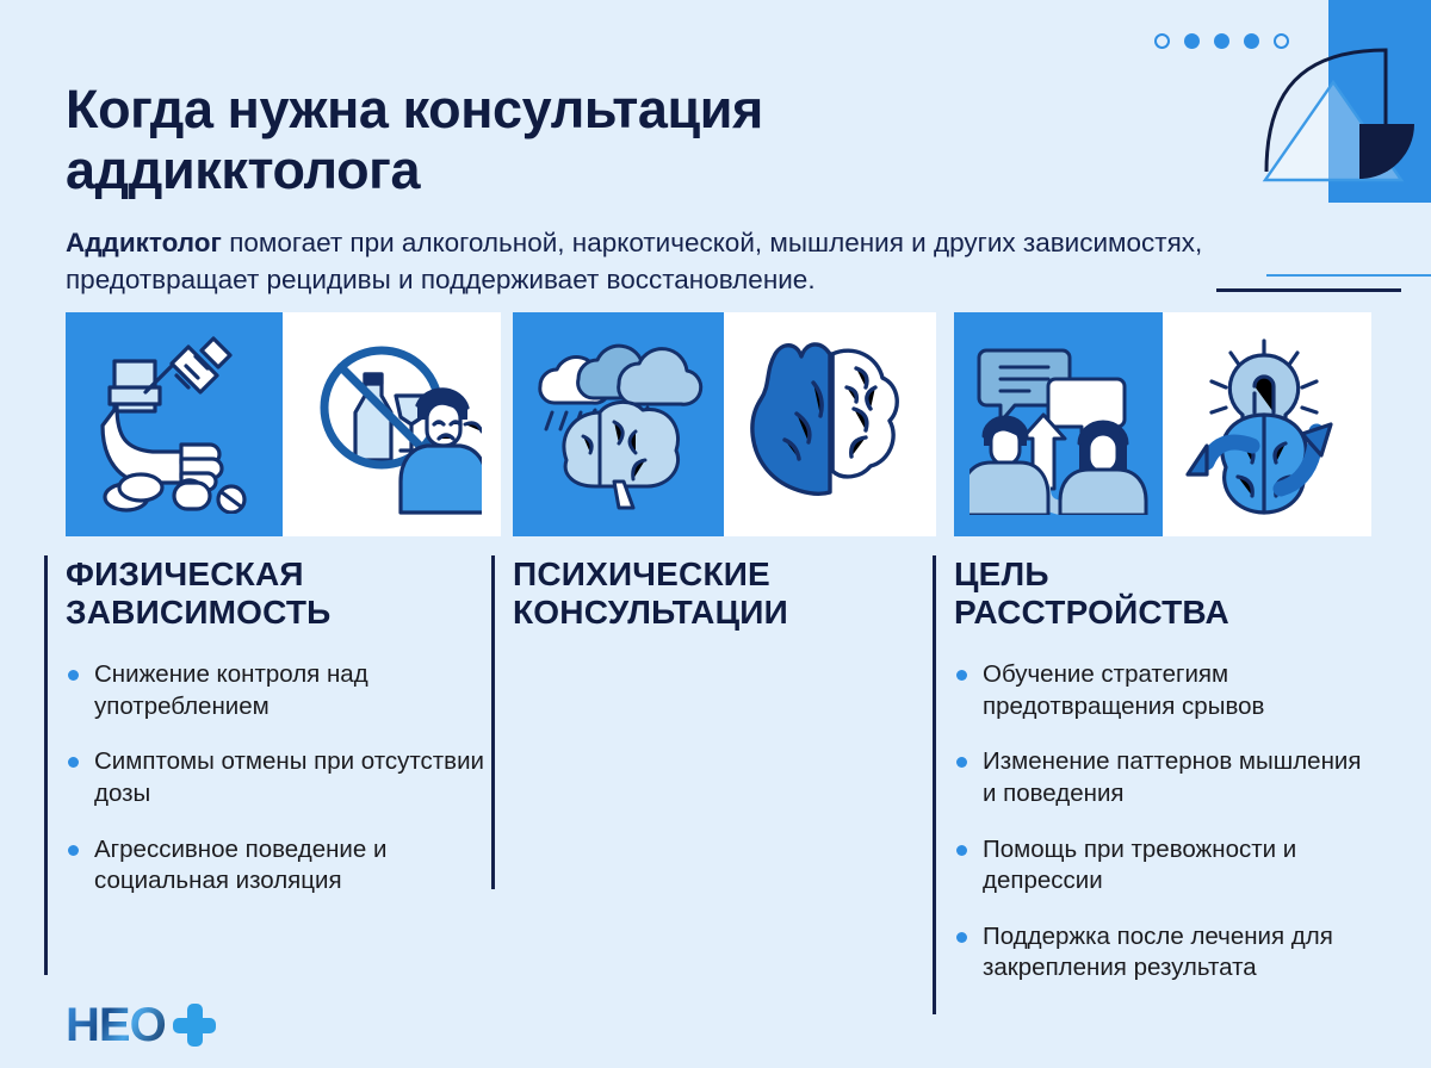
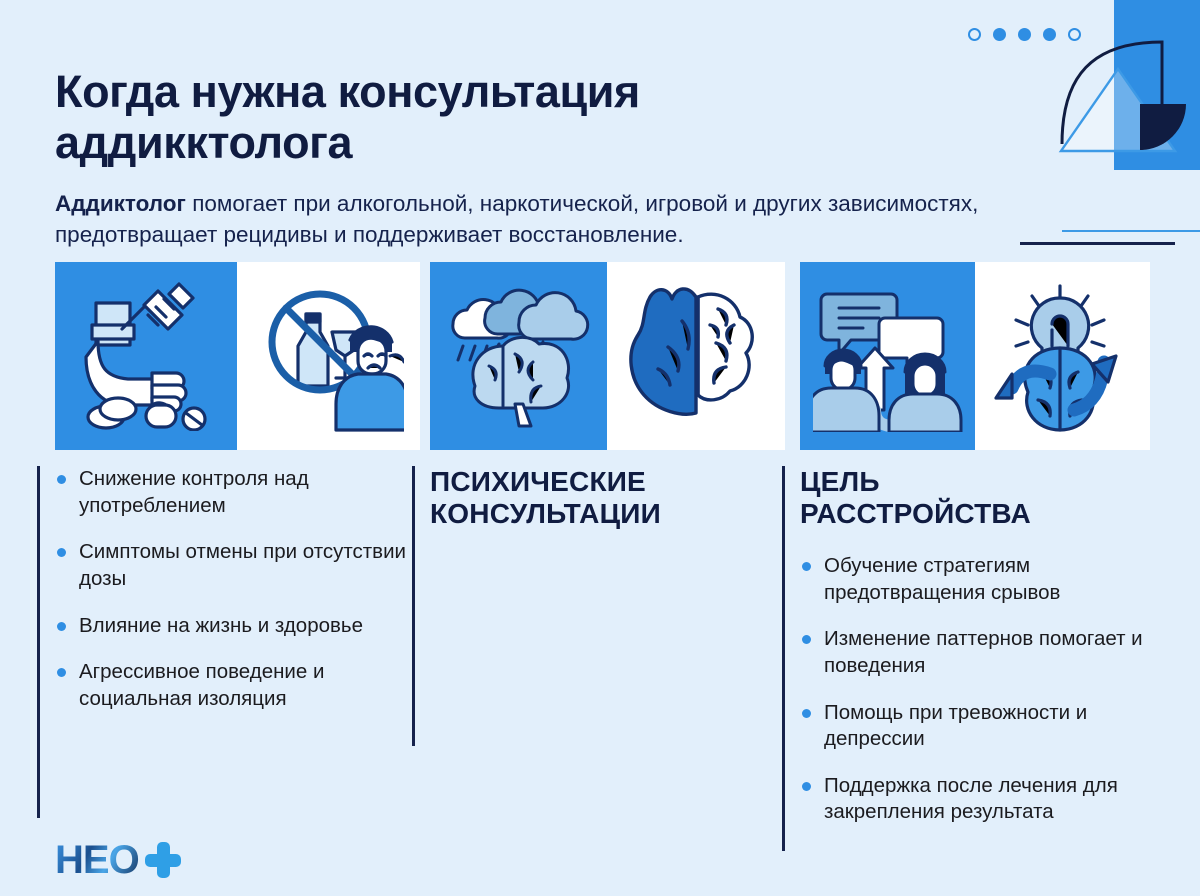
  Когда нужна консультация
  аддикктолога
- Аддиктолог помогает при алкогольной, наркотической, мышления и других зависимостях, предотвращает рецидивы и поддерживает восстановление.
+ Аддиктолог помогает при алкогольной, наркотической, игровой и других зависимостях, предотвращает рецидивы и поддерживает восстановление.
- ФИЗИЧЕСКАЯ
- ЗАВИСИМОСТЬ
  Снижение контроля над употреблением
  Симптомы отмены при отсутствии дозы
+ Влияние на жизнь и здоровье
  Агрессивное поведение и социальная изоляция
  ПСИХИЧЕСКИЕ
  КОНСУЛЬТАЦИИ
  ЦЕЛЬ
  РАССТРОЙСТВА
  Обучение стратегиям предотвращения срывов
- Изменение паттернов мышления и поведения
+ Изменение паттернов помогает и поведения
  Помощь при тревожности и депрессии
  Поддержка после лечения для закрепления результата
  НЕО
